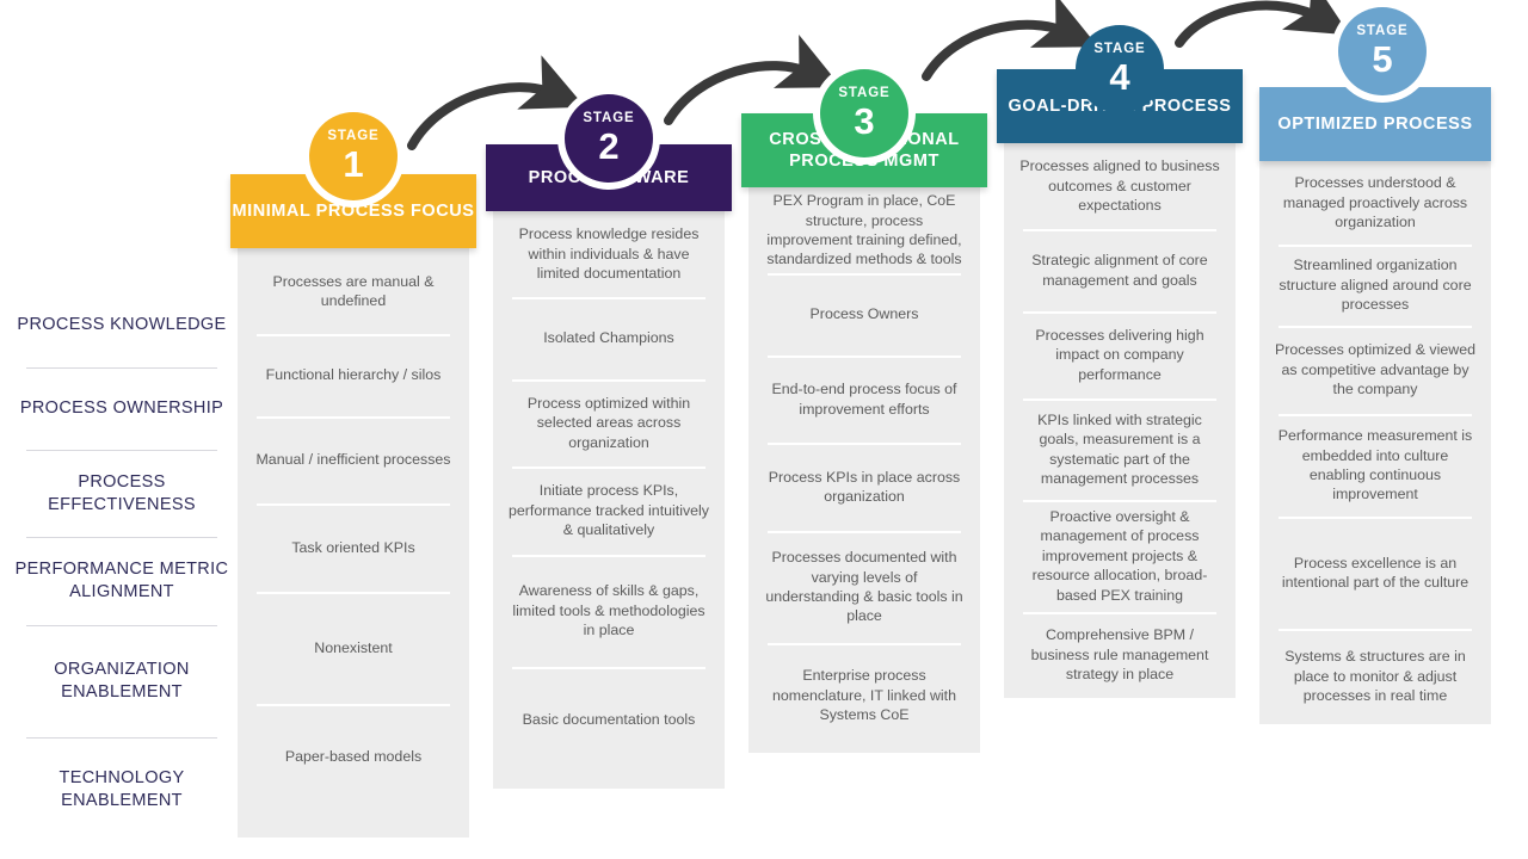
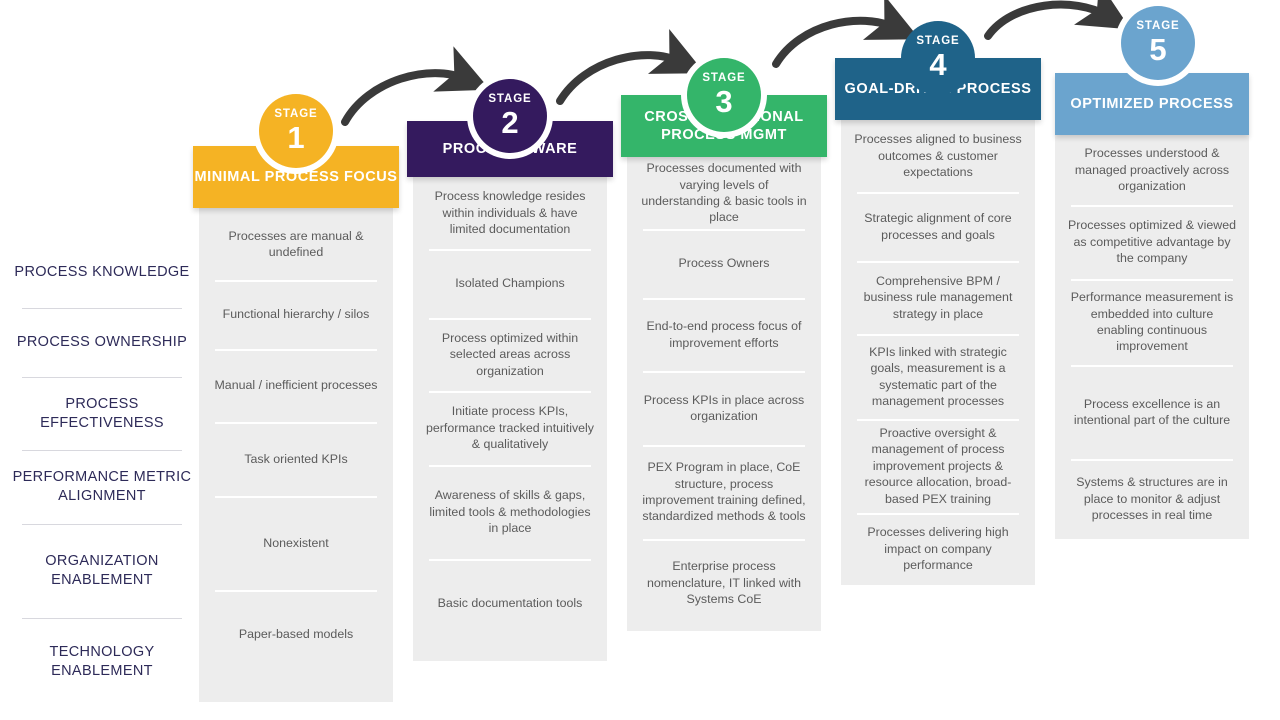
  PROCESS KNOWLEDGE
  PROCESS OWNERSHIP
  PROCESS EFFECTIVENESS
  PERFORMANCE METRIC ALIGNMENT
  ORGANIZATION ENABLEMENT
  TECHNOLOGY ENABLEMENT
  STAGE
  1
  MINIMAL PROCESS FOCUS
  Processes are manual & undefined
  Functional hierarchy / silos
  Manual / inefficient processes
  Task oriented KPIs
  Nonexistent
  Paper-based models
  STAGE
  2
  PROCEWARE
  Process knowledge resides within individuals & have limited documentation
  Isolated Champions
  Process optimized within selected areas across organization
  Initiate process KPIs, performance tracked intuitively & qualitatively
  Awareness of skills & gaps, limited tools & methodologies in place
  Basic documentation tools
  STAGE
  3
  CROSIONAL PROCESS MGMT
- PEX Program in place, CoE structure, process improvement training defined, standardized methods & tools
+ Processes documented with varying levels of understanding & basic tools in place
  Process Owners
  End-to-end process focus of improvement efforts
  Process KPIs in place across organization
- Processes documented with varying levels of understanding & basic tools in place
+ PEX Program in place, CoE structure, process improvement training defined, standardized methods & tools
  Enterprise process nomenclature, IT linked with Systems CoE
  STAGE
  4
  GOAL-DR PROCESS
  Processes aligned to business outcomes & customer expectations
- Strategic alignment of core management and goals
+ Strategic alignment of core processes and goals
- Processes delivering high impact on company performance
+ Comprehensive BPM / business rule management strategy in place
  KPIs linked with strategic goals, measurement is a systematic part of the management processes
  Proactive oversight & management of process improvement projects & resource allocation, broad-based PEX training
- Comprehensive BPM / business rule management strategy in place
+ Processes delivering high impact on company performance
  STAGE
  5
  OPTIMIZED PROCESS
  Processes understood & managed proactively across organization
- Streamlined organization structure aligned around core processes
  Processes optimized & viewed as competitive advantage by the company
  Performance measurement is embedded into culture enabling continuous improvement
  Process excellence is an intentional part of the culture
  Systems & structures are in place to monitor & adjust processes in real time
